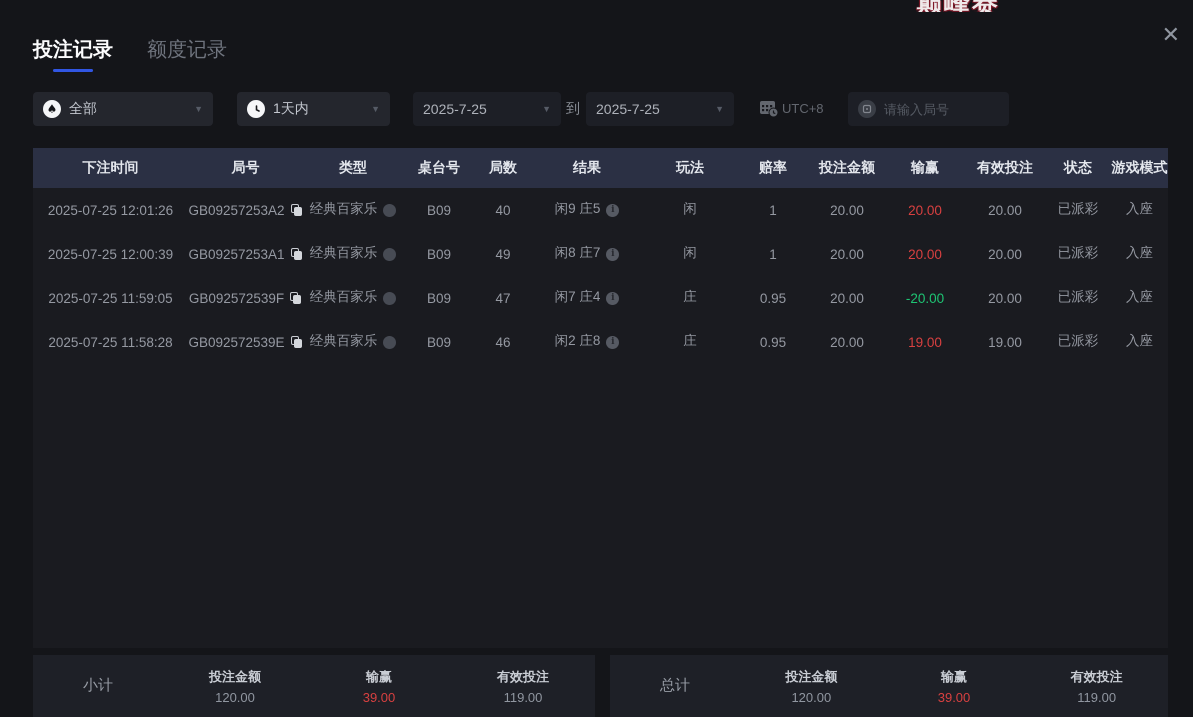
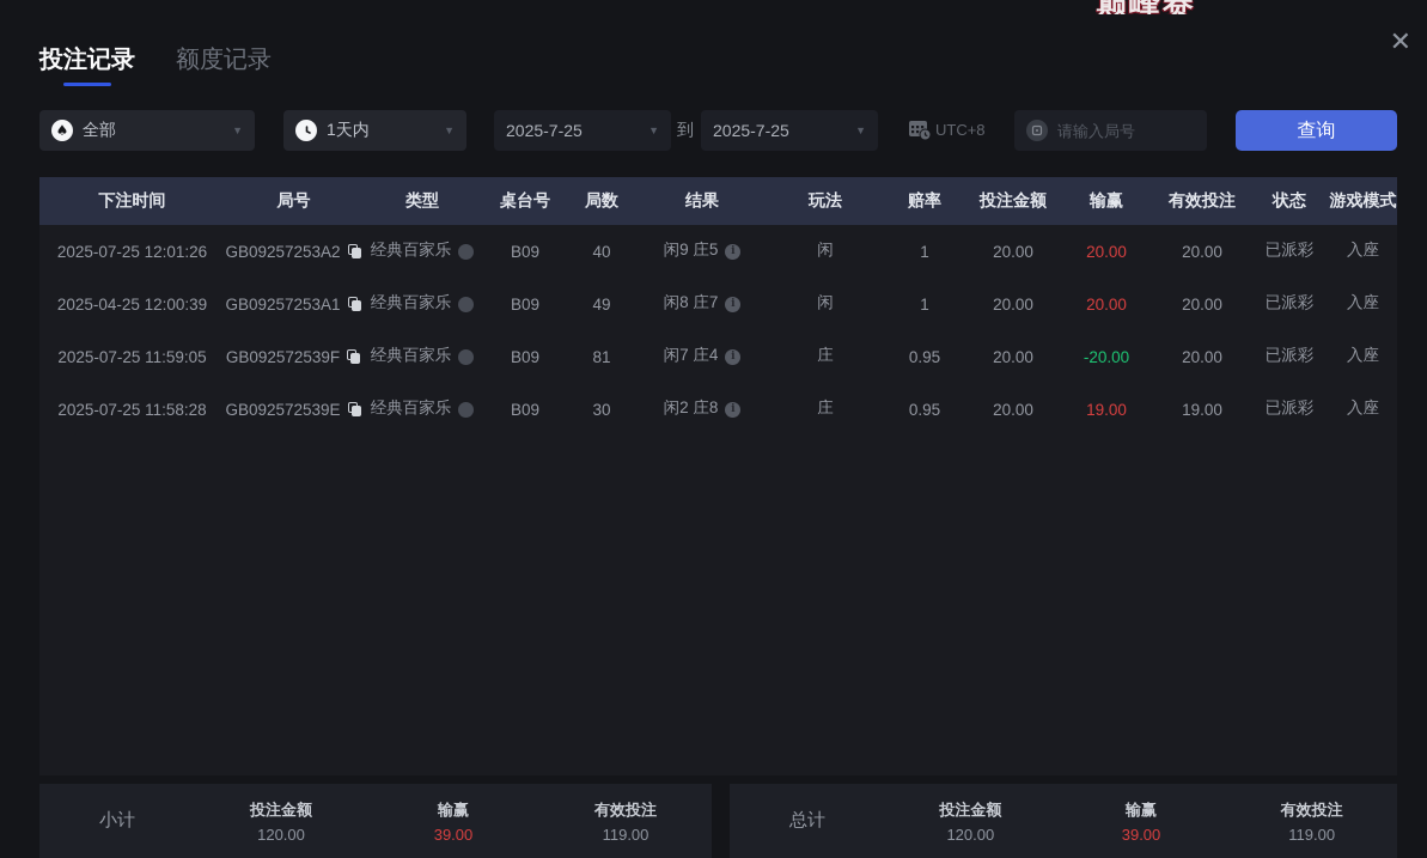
  巅峰赛
  ✕
  投注记录
  额度记录
  ♠
  全部
  ▼
  1天内
  ▼
  2025-7-25
  ▼
  到
  2025-7-25
  ▼
  UTC+8
  请输入局号
+ 查询
  下注时间	局号	类型	桌台号	局数	结果	玩法	赔率	投注金额	输赢	有效投注	状态	游戏模式
  2025-07-25 12:01:26	GB09257253A2	经典百家乐	B09	40	闲9 庄5 i	闲	1	20.00	20.00	20.00	已派彩	入座
- 2025-07-25 12:00:39	GB09257253A1	经典百家乐	B09	49	闲8 庄7 i	闲	1	20.00	20.00	20.00	已派彩	入座
+ 2025-04-25 12:00:39	GB09257253A1	经典百家乐	B09	49	闲8 庄7 i	闲	1	20.00	20.00	20.00	已派彩	入座
- 2025-07-25 11:59:05	GB092572539F	经典百家乐	B09	47	闲7 庄4 i	庄	0.95	20.00	-20.00	20.00	已派彩	入座
+ 2025-07-25 11:59:05	GB092572539F	经典百家乐	B09	81	闲7 庄4 i	庄	0.95	20.00	-20.00	20.00	已派彩	入座
- 2025-07-25 11:58:28	GB092572539E	经典百家乐	B09	46	闲2 庄8 i	庄	0.95	20.00	19.00	19.00	已派彩	入座
+ 2025-07-25 11:58:28	GB092572539E	经典百家乐	B09	30	闲2 庄8 i	庄	0.95	20.00	19.00	19.00	已派彩	入座
  小计
  投注金额
  120.00
  输赢
  39.00
  有效投注
  119.00
  总计
  投注金额
  120.00
  输赢
  39.00
  有效投注
  119.00
